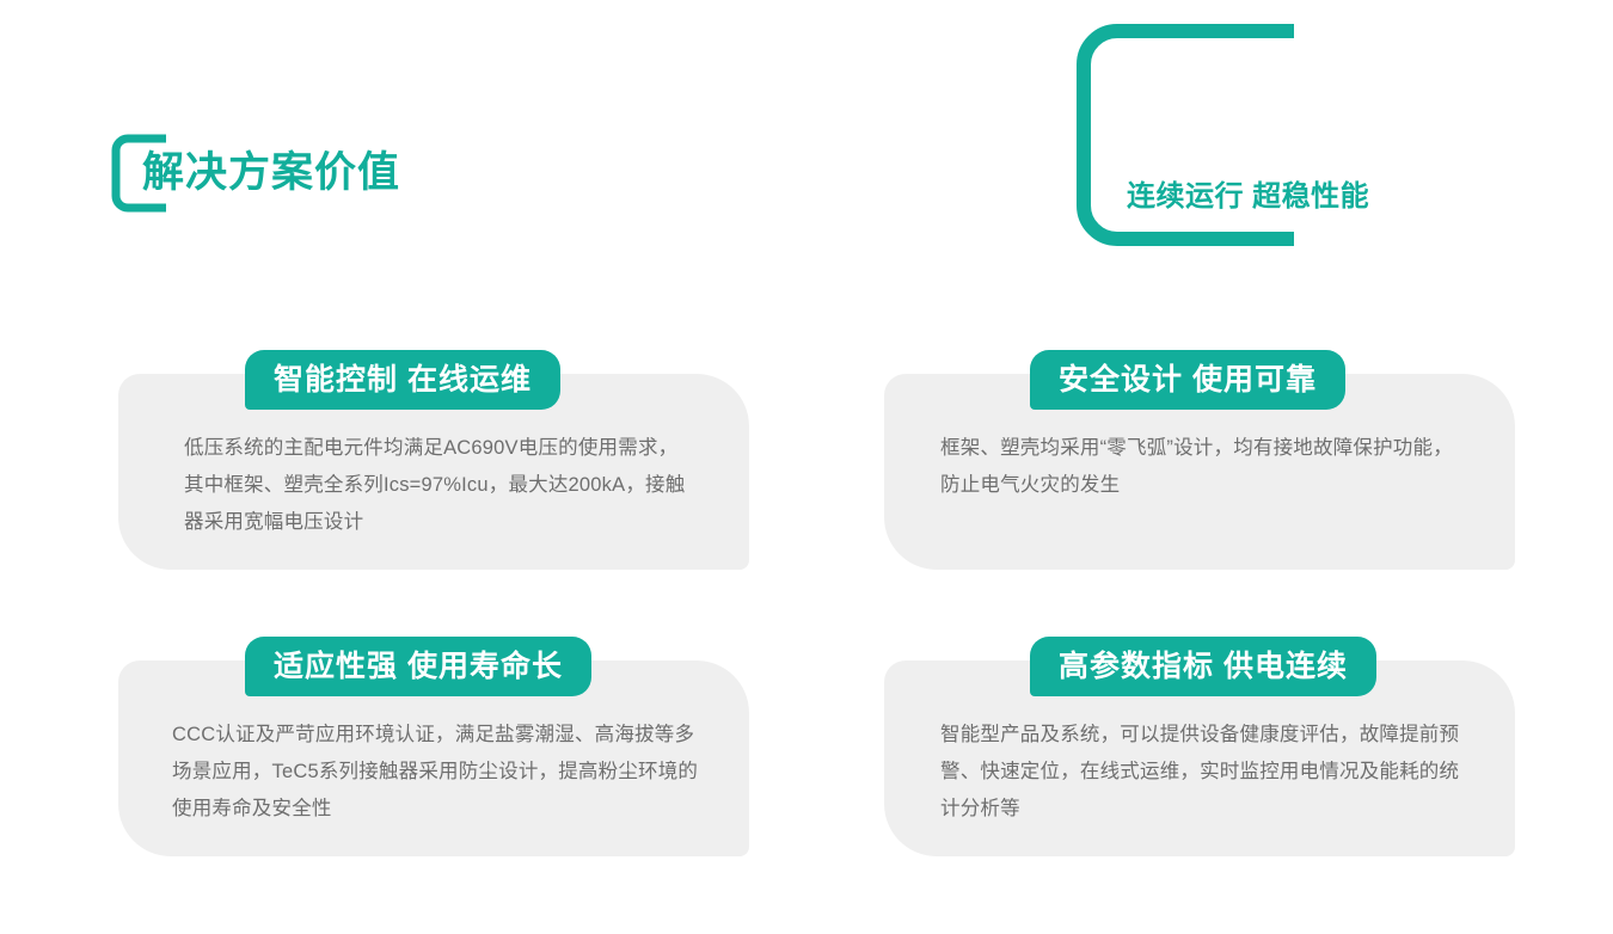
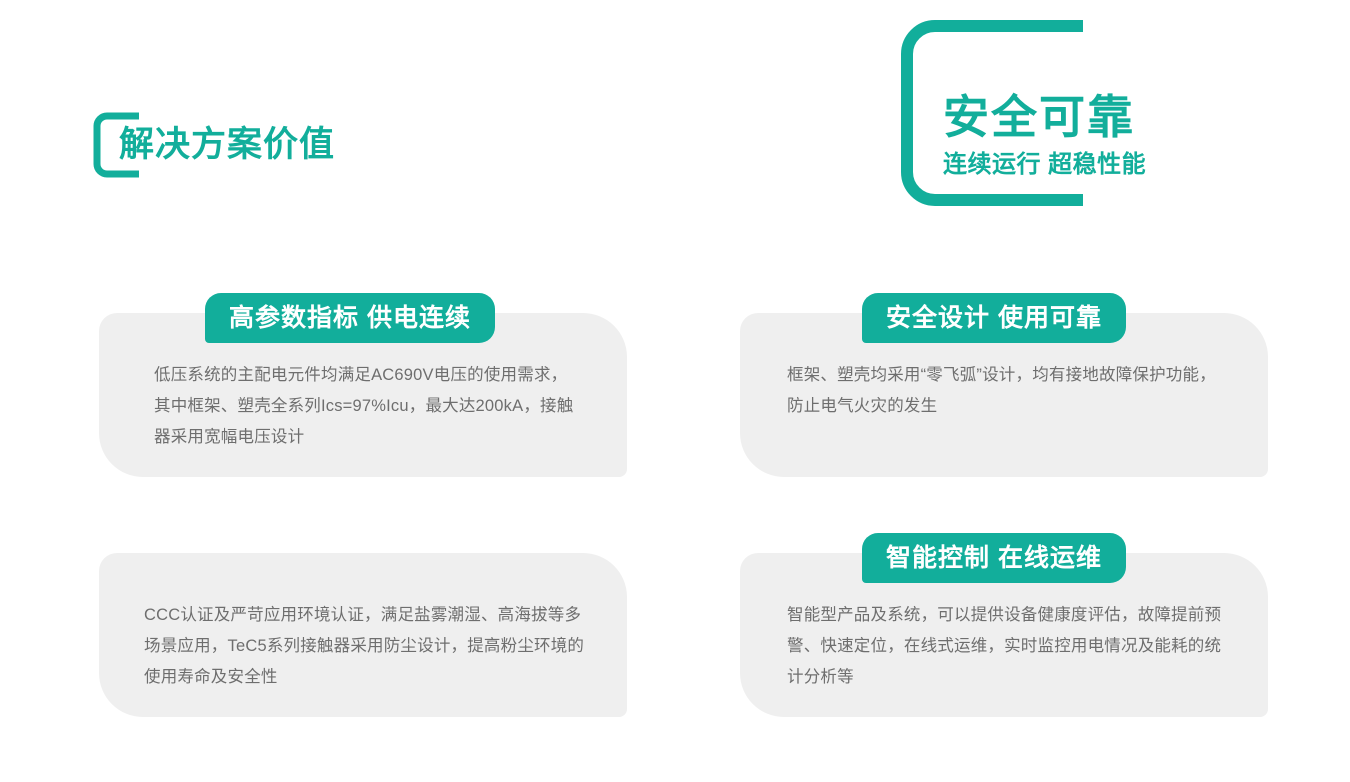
  解决方案价值
+ 安全可靠
  连续运行 超稳性能
- 智能控制 在线运维
+ 高参数指标 供电连续
  低压系统的主配电元件均满足AC690V电压的使用需求，其中框架、塑壳全系列Ics=97%Icu，最大达200kA，接触器采用宽幅电压设计
  安全设计 使用可靠
  框架、塑壳均采用“零飞弧”设计，均有接地故障保护功能，防止电气火灾的发生
- 适应性强 使用寿命长
  CCC认证及严苛应用环境认证，满足盐雾潮湿、高海拔等多场景应用，TeC5系列接触器采用防尘设计，提高粉尘环境的使用寿命及安全性
- 高参数指标 供电连续
+ 智能控制 在线运维
  智能型产品及系统，可以提供设备健康度评估，故障提前预警、快速定位，在线式运维，实时监控用电情况及能耗的统计分析等
